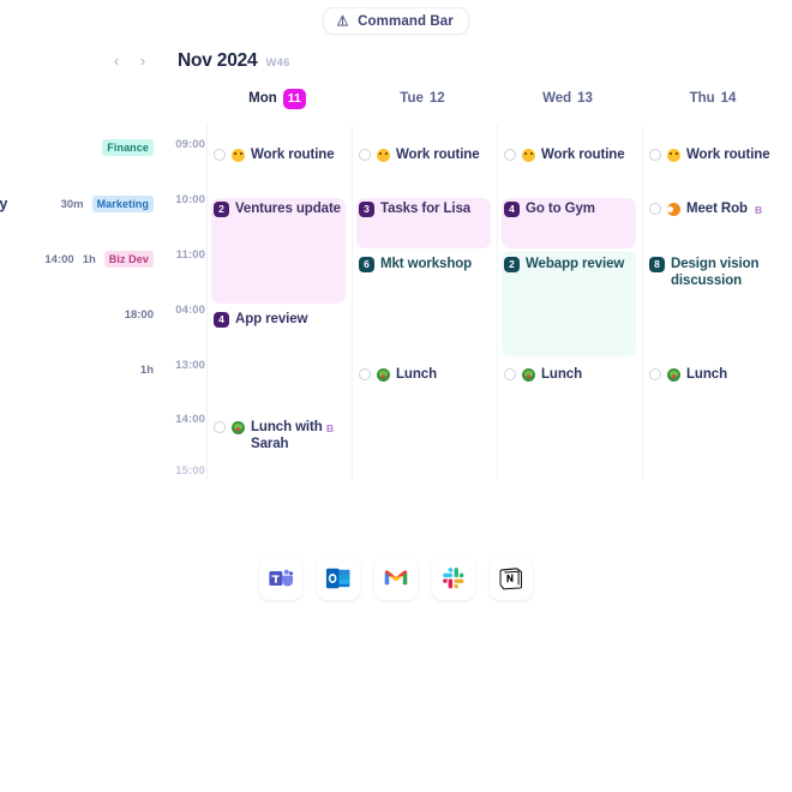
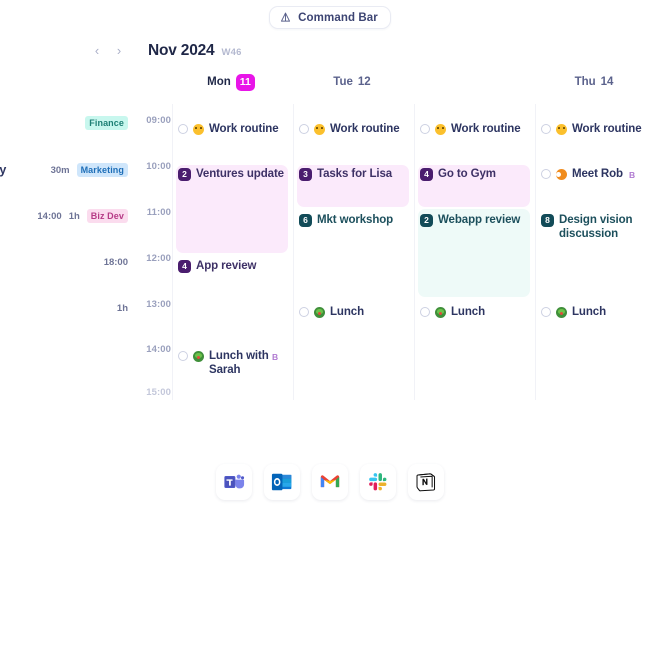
  Command Bar
  ‹
  ›
  Nov 2024
  W46
  Mon
  11
  Tue
  12
- Wed
- 13
  Thu
  14
  09:00
  10:00
  11:00
- 04:00
+ 12:00
  13:00
  14:00
  15:00
  Finance
  30m
  Marketing
  14:00
  1h
  Biz Dev
  18:00
  1h
  Work routine
  2
  Ventures update
  4
  App review
  Lunch with Sarah
  B
  Work routine
  3
  Tasks for Lisa
  6
  Mkt workshop
  Lunch
  Work routine
  4
  Go to Gym
  2
  Webapp review
  Lunch
  Work routine
  Meet Rob
  B
  8
  Design vision discussion
  Lunch
